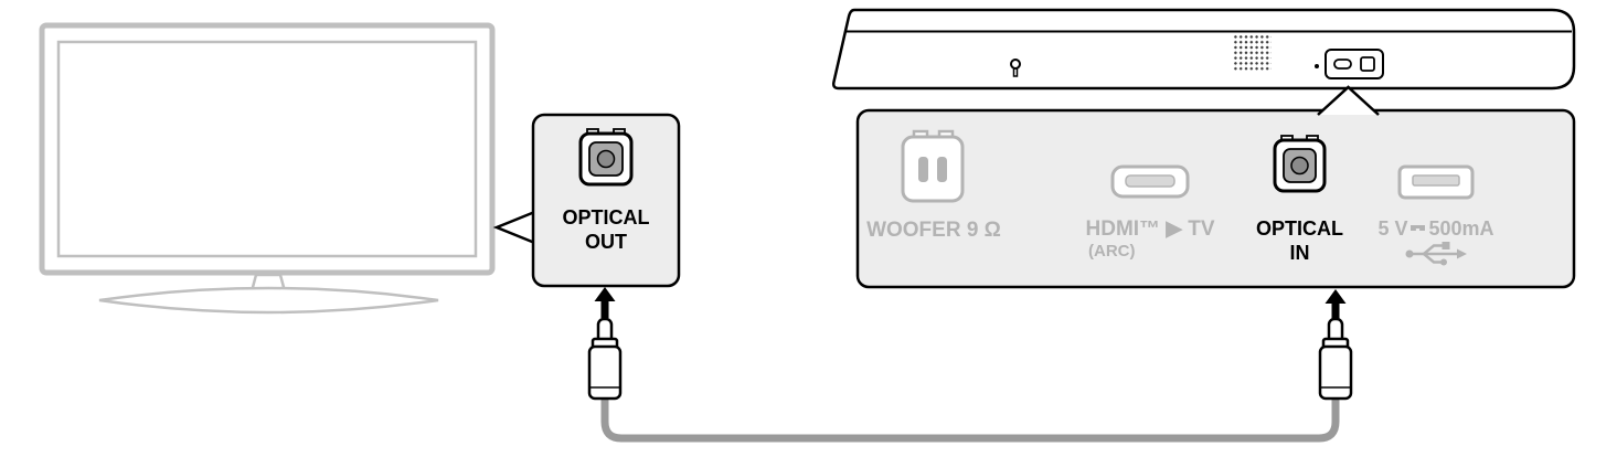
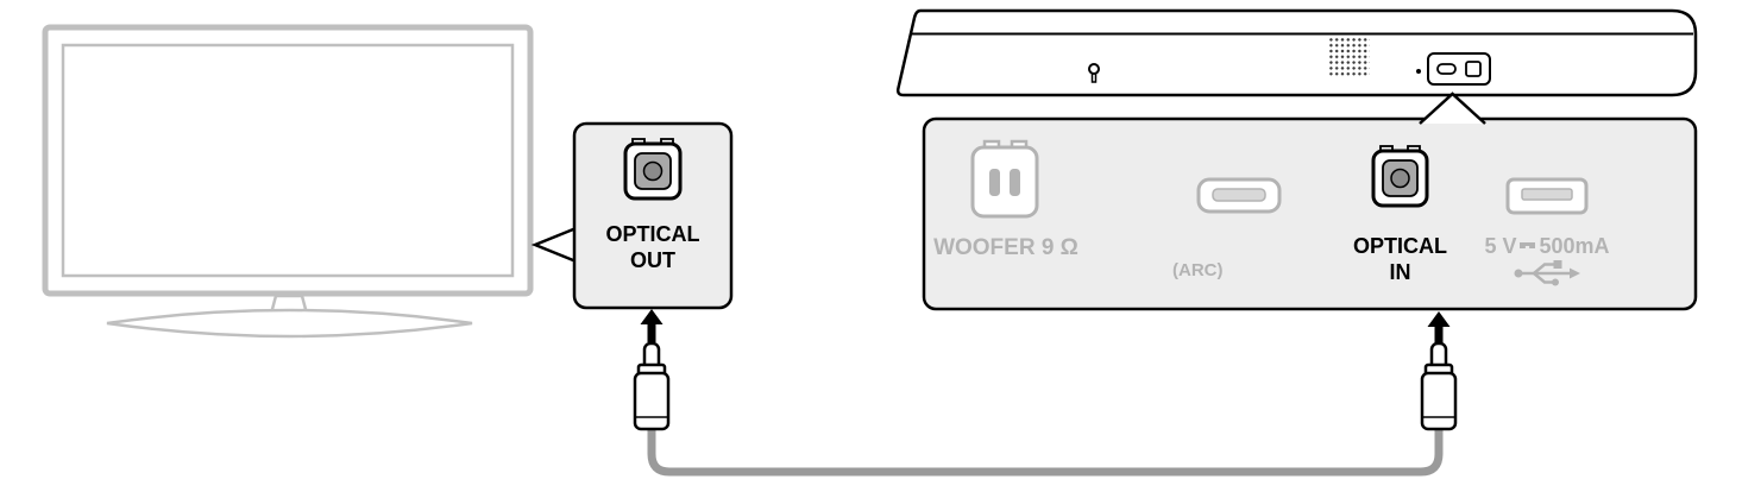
  OPTICAL
  OUT
  WOOFER 9 Ω
- HDMI™ ▶ TV
  (ARC)
  OPTICAL
  IN
  5 V
  500mA
